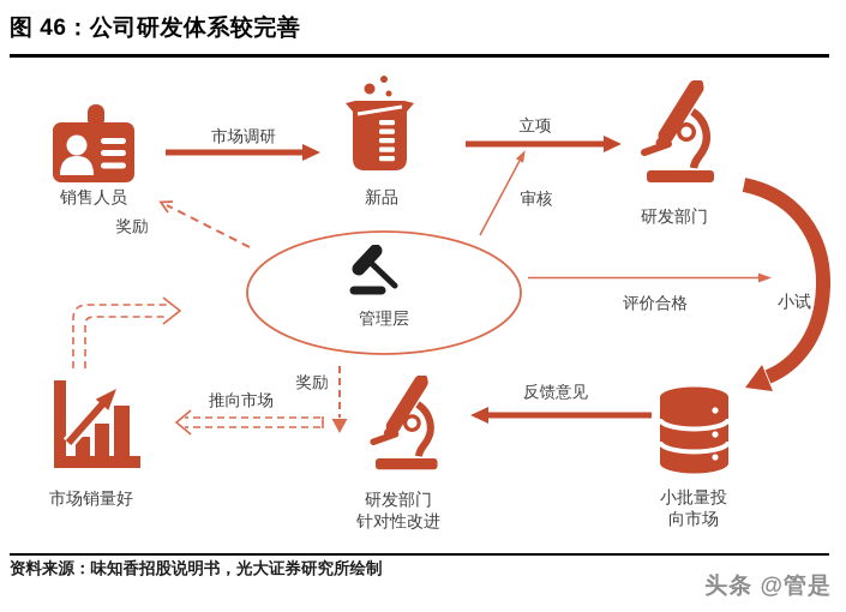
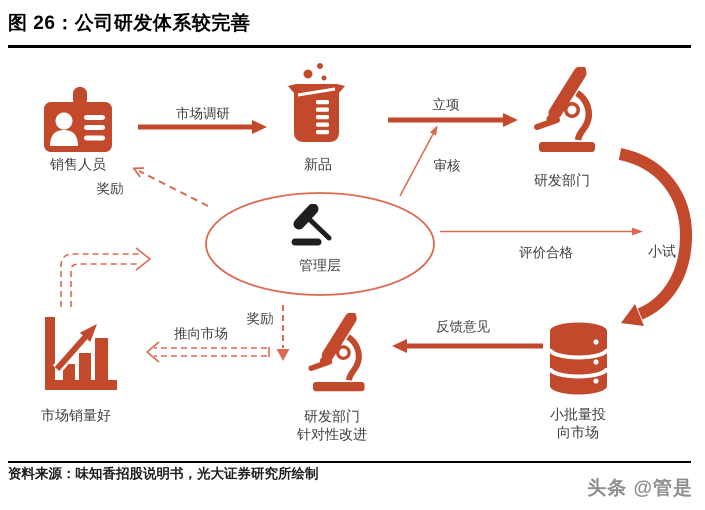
- 图 46：公司研发体系较完善
+ 图 26：公司研发体系较完善
  销售人员
  新品
  研发部门
  管理层
  小试
  小批量投
  向市场
  研发部门
  针对性改进
  市场销量好
  市场调研
  立项
  审核
  评价合格
  反馈意见
  推向市场
  奖励
  奖励
  资料来源：味知香招股说明书，光大证券研究所绘制
  头条 @管是
